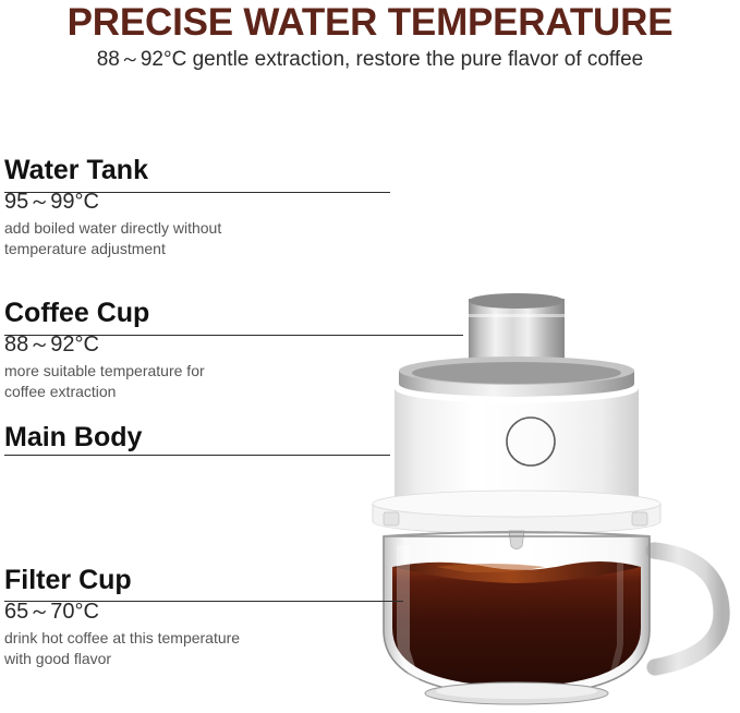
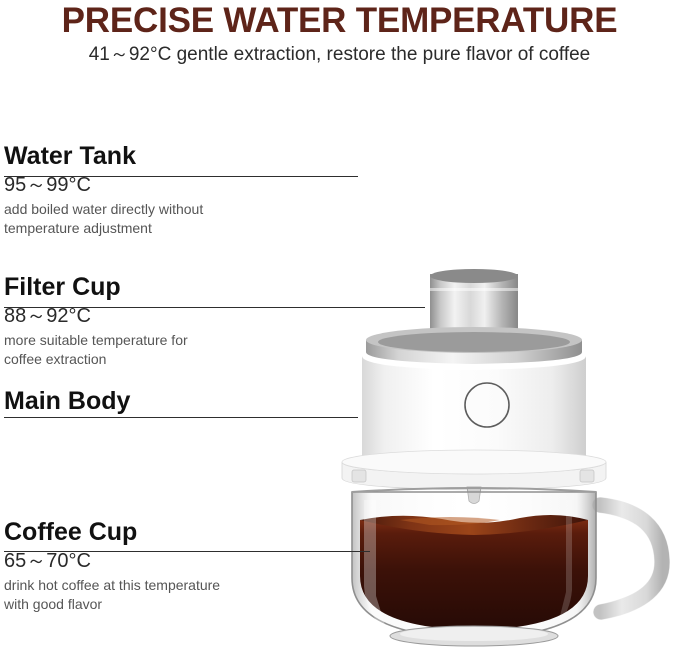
  PRECISE WATER TEMPERATURE
- 88～92°C gentle extraction, restore the pure flavor of coffee
+ 41～92°C gentle extraction, restore the pure flavor of coffee
  Water Tank
  95～99°C
  add boiled water directly without
  temperature adjustment
- Coffee Cup
+ Filter Cup
  88～92°C
  more suitable temperature for
  coffee extraction
  Main Body
- Filter Cup
+ Coffee Cup
  65～70°C
  drink hot coffee at this temperature
  with good flavor
